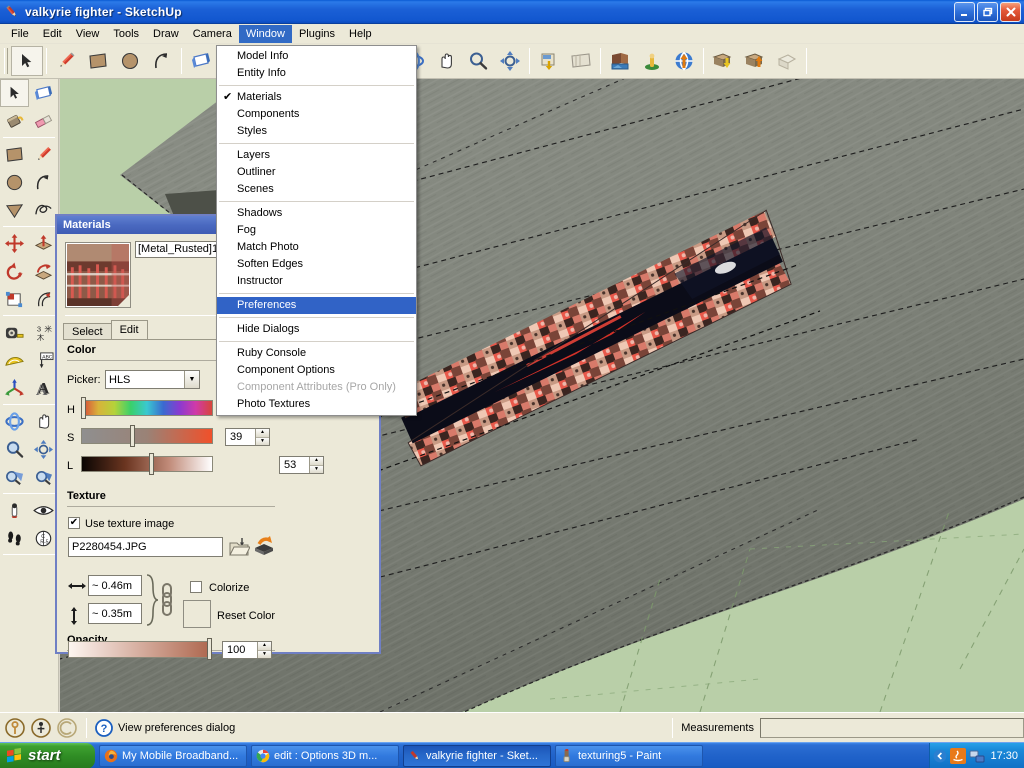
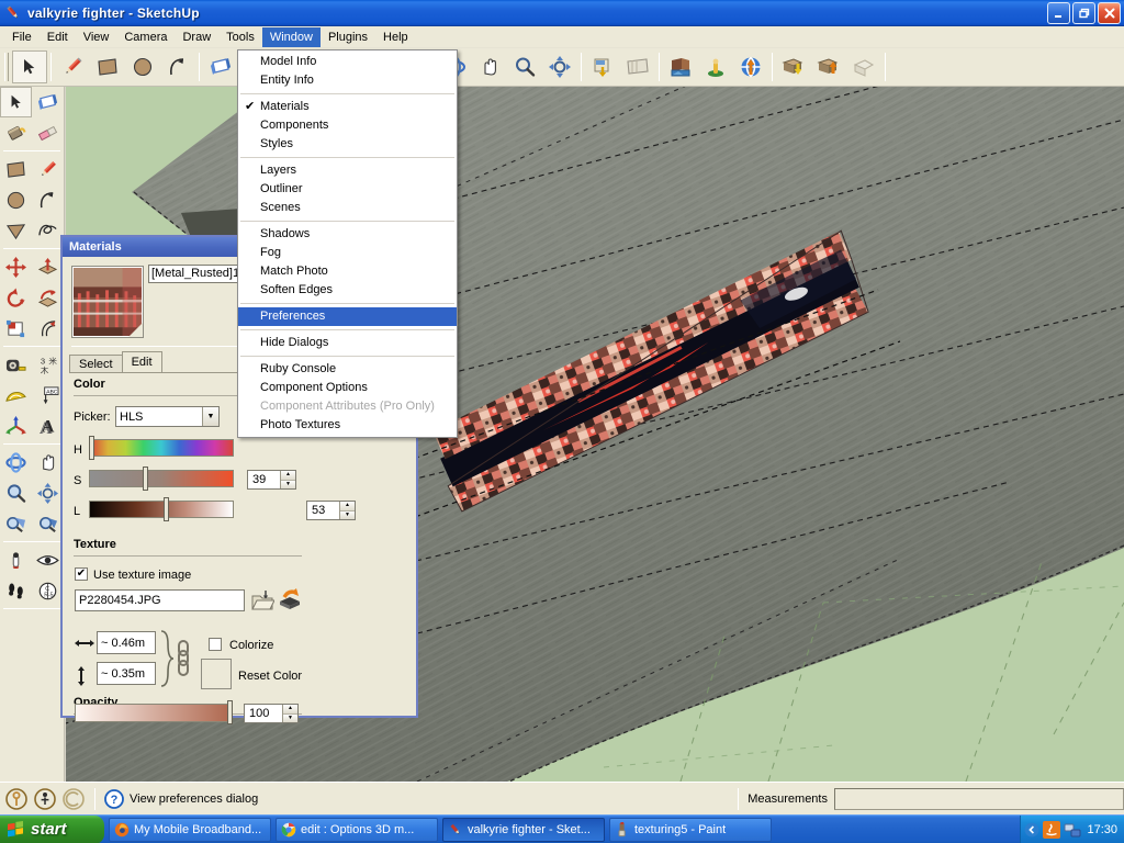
  valkyrie fighter - SketchUp
  File
  Edit
  View
- Tools
+ Camera
  Draw
- Camera
+ Tools
  Window
  Plugins
  Help
  3
  米
  木
  A
  Model Info
  Entity Info
  ✔
  Materials
  Components
  Styles
  Layers
  Outliner
  Scenes
  Shadows
  Fog
  Match Photo
  Soften Edges
- Instructor
  Preferences
  Hide Dialogs
  Ruby Console
  Component Options
  Component Attributes (Pro Only)
  Photo Textures
  Materials
  [Metal_Rusted]
  Select
  Edit
  Color
  Picker:
  HLS
  H
  S
  39
  L
  53
  Texture
  ✔
  Use texture image
  P2280454.JPG
  ~ 0.46m
  ~ 0.35m
  Colorize
  Reset Color
  Opacity
  100
  ?
  View preferences dialog
  Measurements
  start
  My Mobile Broadband...
  edit : Options 3D m...
  valkyrie fighter - Sket...
  texturing5 - Paint
  17:30
